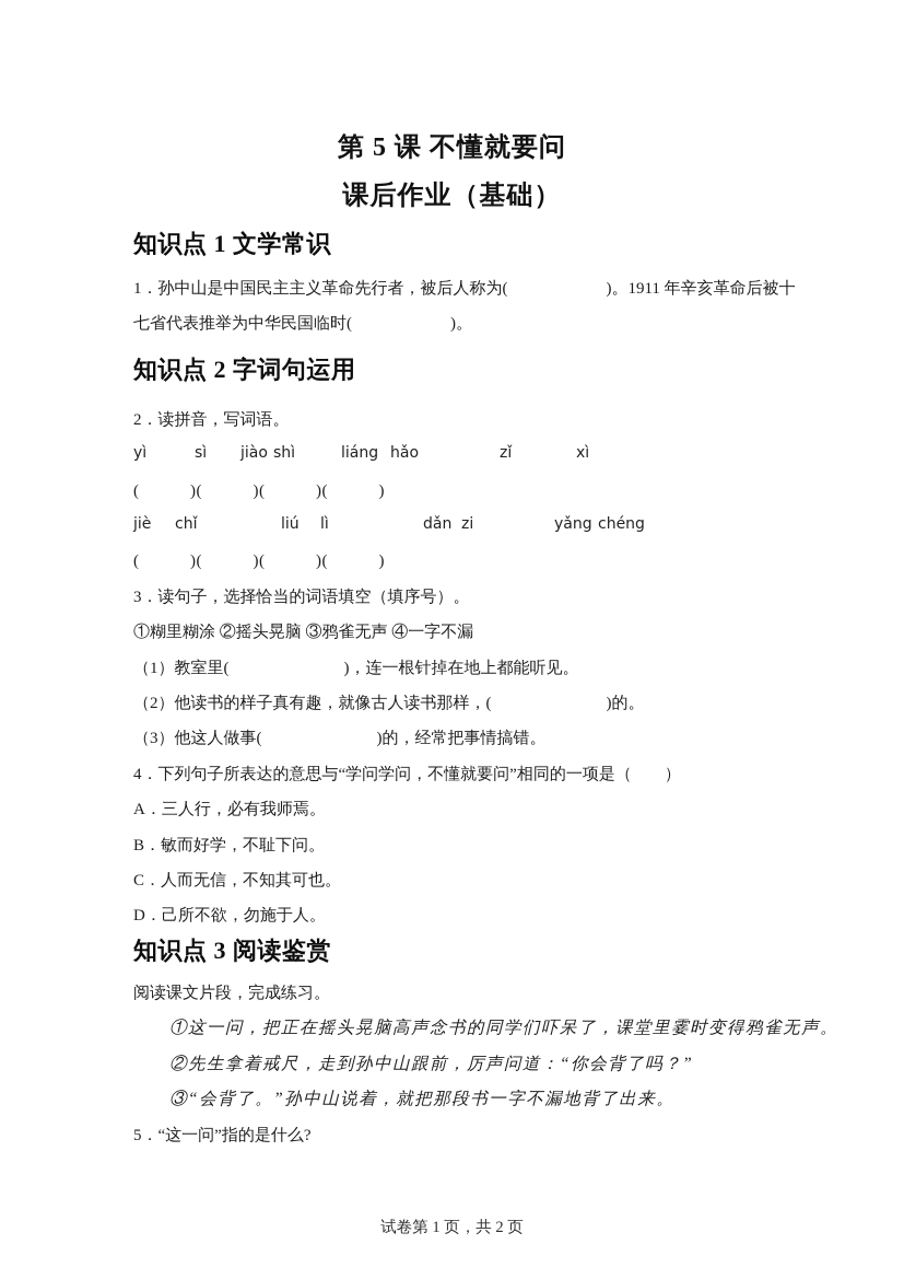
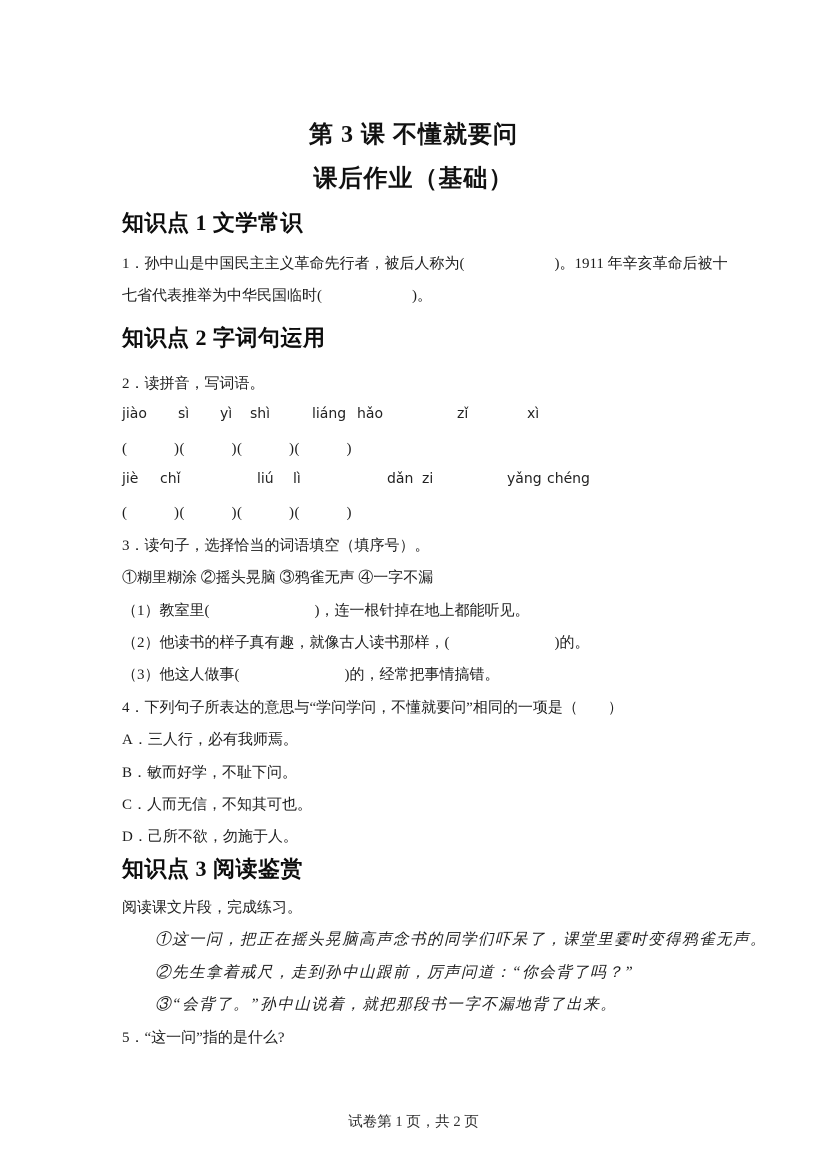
- 第 5 课 不懂就要问
+ 第 3 课 不懂就要问
  课后作业（基础）
  知识点 1 文学常识
  1．孙中山是中国民主主义革命先行者，被后人称为( )。1911 年辛亥革命后被十
  七省代表推举为中华民国临时( )。
  知识点 2 字词句运用
  2．读拼音，写词语。
- yì
+ jiào
  sì
- jiào
+ yì
  shì
  liáng
  hǎo
  zǐ
  xì
  ( )( )( )( )
  jiè
  chǐ
  liú
  lì
  dǎn
  zi
  yǎng
  chéng
  ( )( )( )( )
  3．读句子，选择恰当的词语填空（填序号）。
  ①糊里糊涂 ②摇头晃脑 ③鸦雀无声 ④一字不漏
  （1）教室里( )，连一根针掉在地上都能听见。
  （2）他读书的样子真有趣，就像古人读书那样，( )的。
  （3）他这人做事( )的，经常把事情搞错。
  4．下列句子所表达的意思与“学问学问，不懂就要问”相同的一项是（ ）
  A．三人行，必有我师焉。
  B．敏而好学，不耻下问。
  C．人而无信，不知其可也。
  D．己所不欲，勿施于人。
  知识点 3 阅读鉴赏
  阅读课文片段，完成练习。
  ①这一问，把正在摇头晃脑高声念书的同学们吓呆了，课堂里霎时变得鸦雀无声。
  ②先生拿着戒尺，走到孙中山跟前，厉声问道：“你会背了吗？”
  ③“会背了。”孙中山说着，就把那段书一字不漏地背了出来。
  5．“这一问”指的是什么?
  试卷第 1 页，共 2 页
